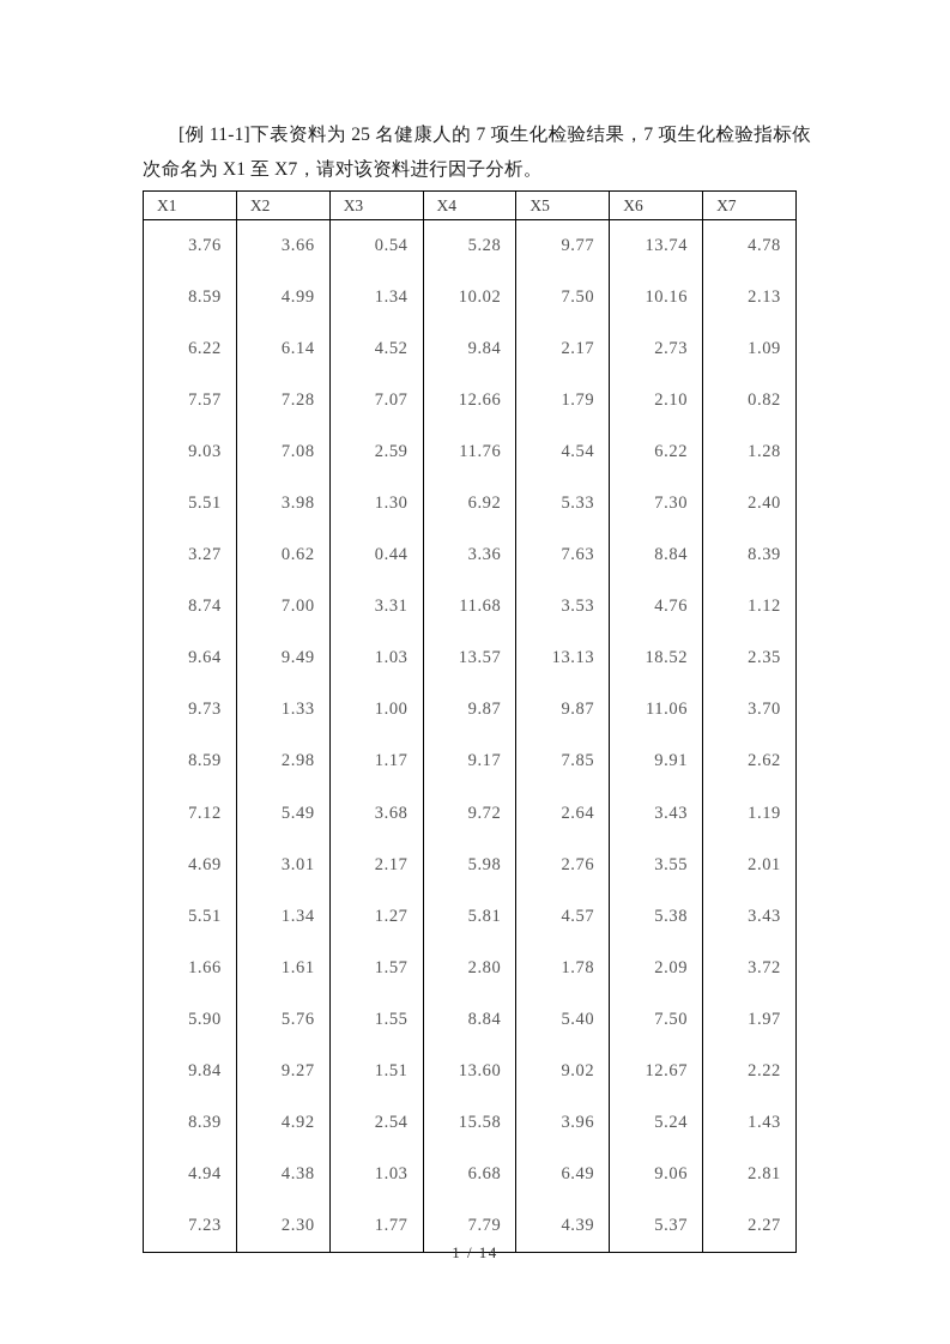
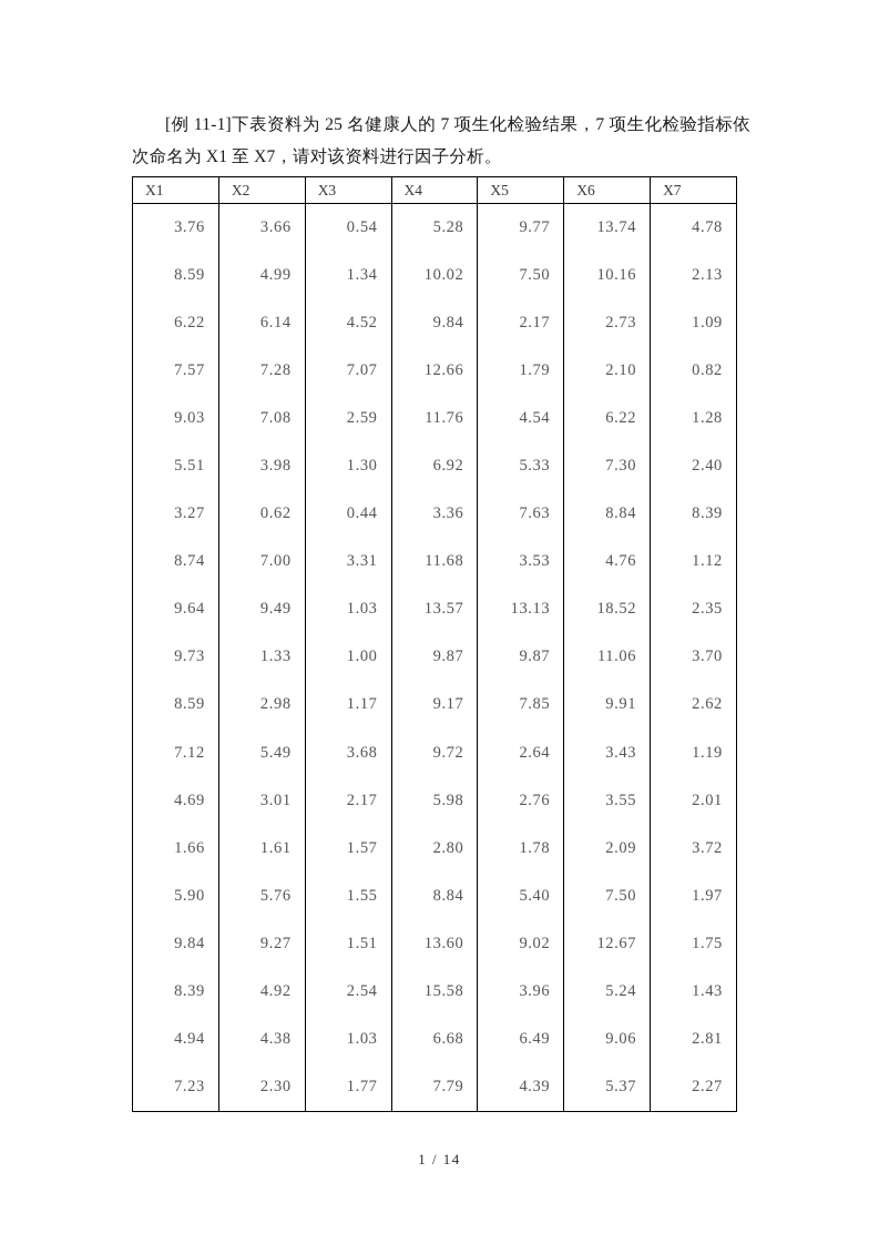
  [例 11-1]下表资料为 25 名健康人的 7 项生化检验结果，7 项生化检验指标依次命名为 X1 至 X7，请对该资料进行因子分析。
  X1	X2	X3	X4	X5	X6	X7
  3.76	3.66	0.54	5.28	9.77	13.74	4.78
  8.59	4.99	1.34	10.02	7.50	10.16	2.13
  6.22	6.14	4.52	9.84	2.17	2.73	1.09
  7.57	7.28	7.07	12.66	1.79	2.10	0.82
  9.03	7.08	2.59	11.76	4.54	6.22	1.28
  5.51	3.98	1.30	6.92	5.33	7.30	2.40
  3.27	0.62	0.44	3.36	7.63	8.84	8.39
  8.74	7.00	3.31	11.68	3.53	4.76	1.12
  9.64	9.49	1.03	13.57	13.13	18.52	2.35
  9.73	1.33	1.00	9.87	9.87	11.06	3.70
  8.59	2.98	1.17	9.17	7.85	9.91	2.62
  7.12	5.49	3.68	9.72	2.64	3.43	1.19
  4.69	3.01	2.17	5.98	2.76	3.55	2.01
- 5.51	1.34	1.27	5.81	4.57	5.38	3.43
  1.66	1.61	1.57	2.80	1.78	2.09	3.72
  5.90	5.76	1.55	8.84	5.40	7.50	1.97
- 9.84	9.27	1.51	13.60	9.02	12.67	2.22
+ 9.84	9.27	1.51	13.60	9.02	12.67	1.75
  8.39	4.92	2.54	15.58	3.96	5.24	1.43
  4.94	4.38	1.03	6.68	6.49	9.06	2.81
  7.23	2.30	1.77	7.79	4.39	5.37	2.27
  1 / 14
